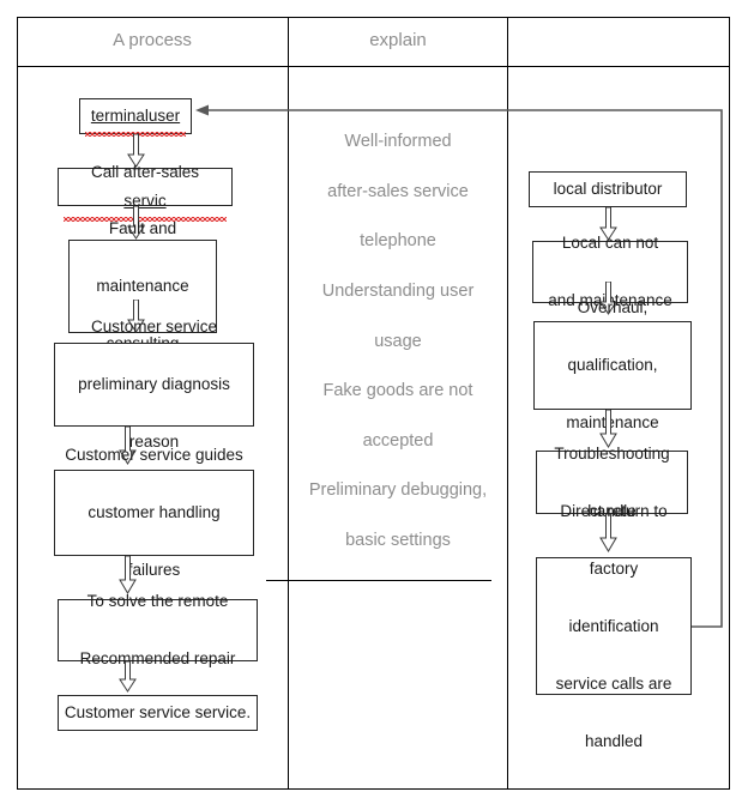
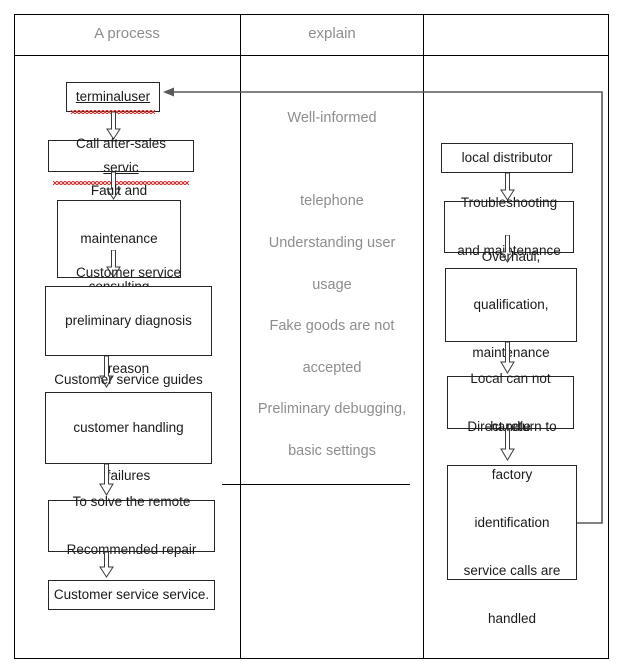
  A process
  explain
  terminaluser
  Call after-sales
  servic
  Fault and
  maintenance
  Customer service
  preliminary diagnosis
  reason
  Customer service guides
  customer handling
  ailures
  To solve the remote
  Recommended repair
  Customer service service.
  Well-informed
- after-sales service
  telephone
  Understanding user
  usage
  Fake goods are not
  accepted
  Preliminary debugging,
  basic settings
  local distributor
- Local can not
+ Troubleshooting
  and maitenance
  Overhaul,
  qualification,
  maintnance
- Troubleshooting
+ Local can not
  handle
  Direct return to
  factory
  identification
  service calls are
  handled
